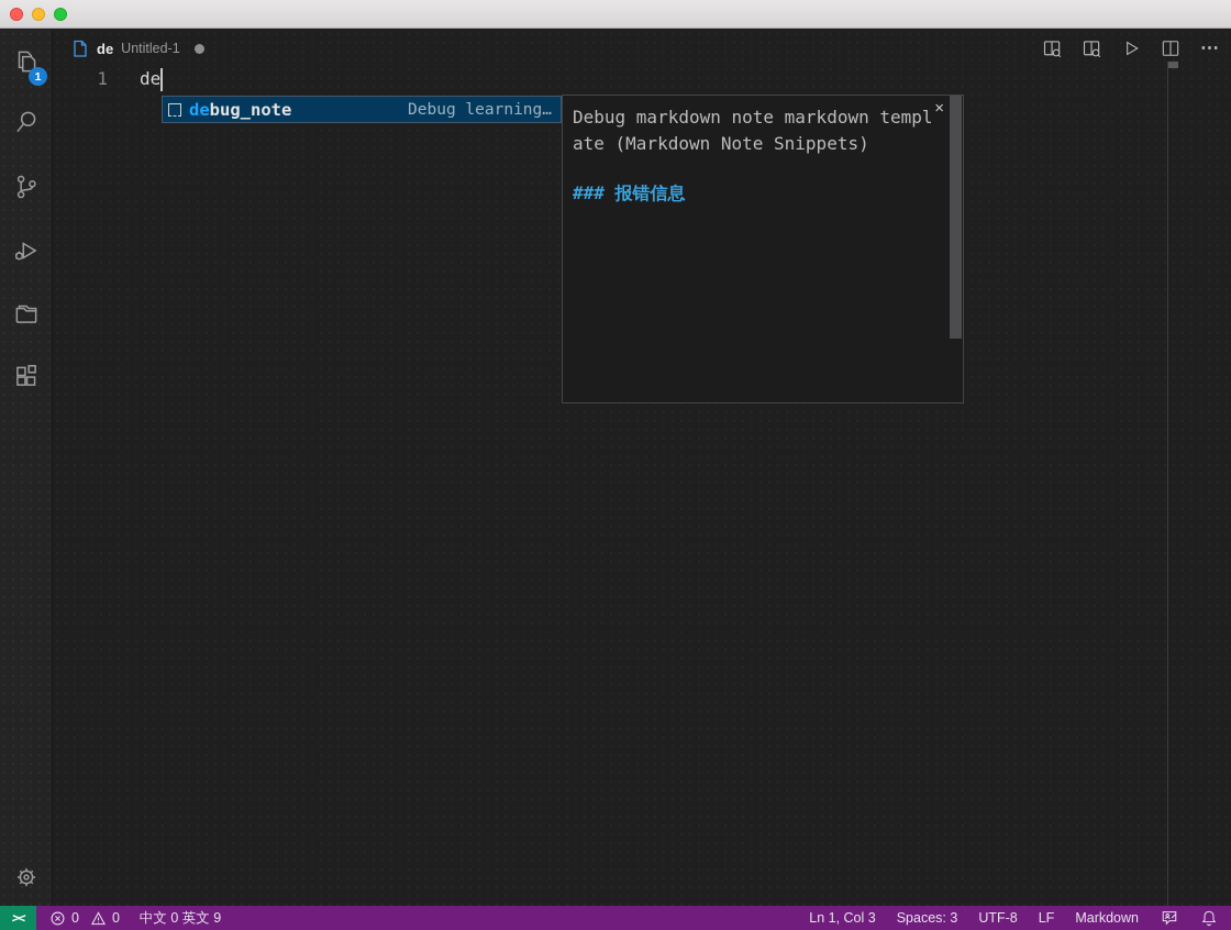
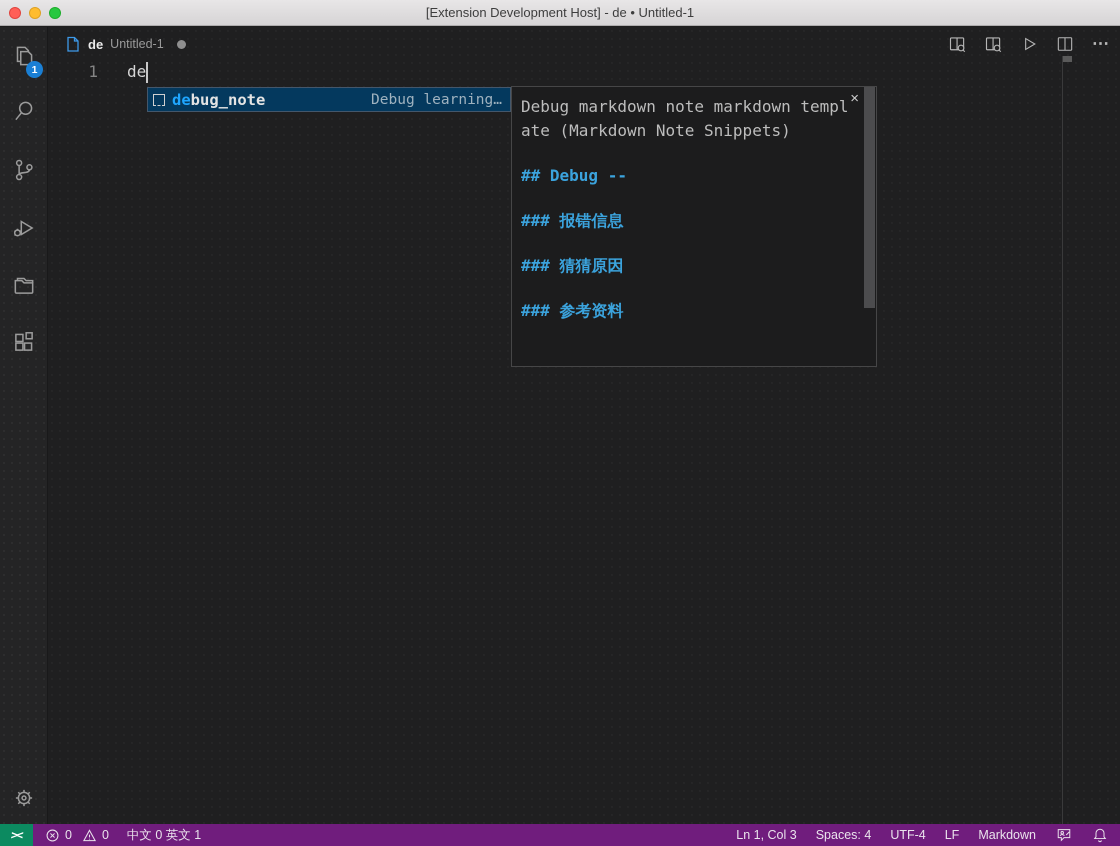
+ [Extension Development Host] - de • Untitled-1
  1
  de
  Untitled-1
  ⋯
  1
  de
  debug_note
  Debug learning…
  Debug markdown note markdown template (Markdown Note Snippets)
+ ## Debug --
  ### 报错信息
+ ### 猜猜原因
+ ### 参考资料
  ×
  0
  0
- 中文 0 英文 9
+ 中文 0 英文 1
  Ln 1, Col 3
- Spaces: 3
+ Spaces: 4
- UTF-8
+ UTF-4
  LF
  Markdown
